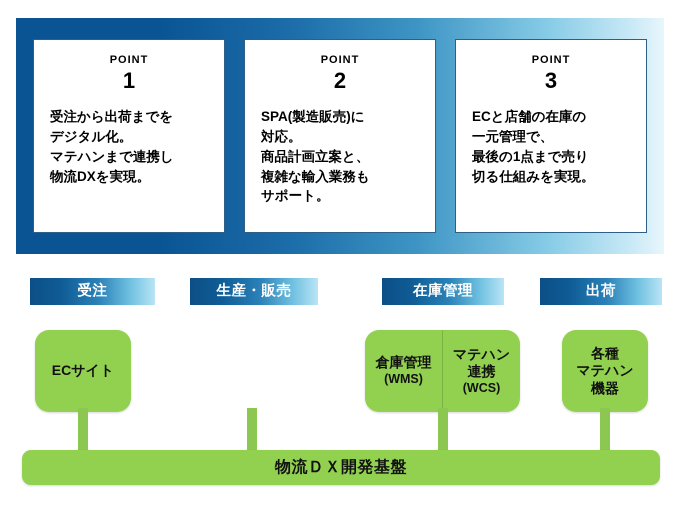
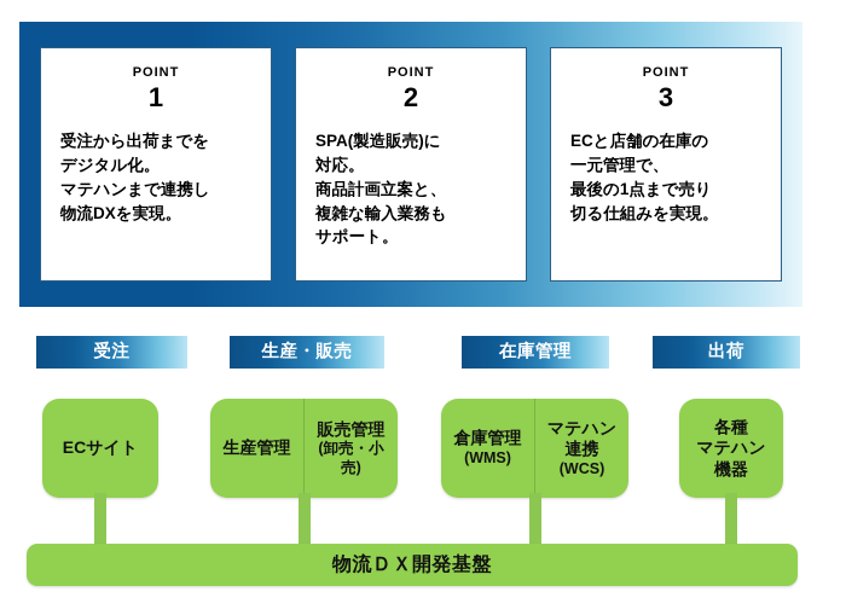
  POINT
  1
  受注から出荷までを
  デジタル化。
  マテハンまで連携し
  物流DXを実現。
  POINT
  2
  SPA(製造販売)に
  対応。
  商品計画立案と、
  複雑な輸入業務も
  サポート。
  POINT
  3
  ECと店舗の在庫の
  一元管理で、
  最後の1点まで売り
  切る仕組みを実現。
  受注
  生産・販売
  在庫管理
  出荷
  ECサイト
+ 生産管理
+ 販売管理
+ (卸売・小売)
  倉庫管理
  (WMS)
  マテハン
  連携
  (WCS)
  各種
  マテハン
  機器
  物流ＤＸ開発基盤
